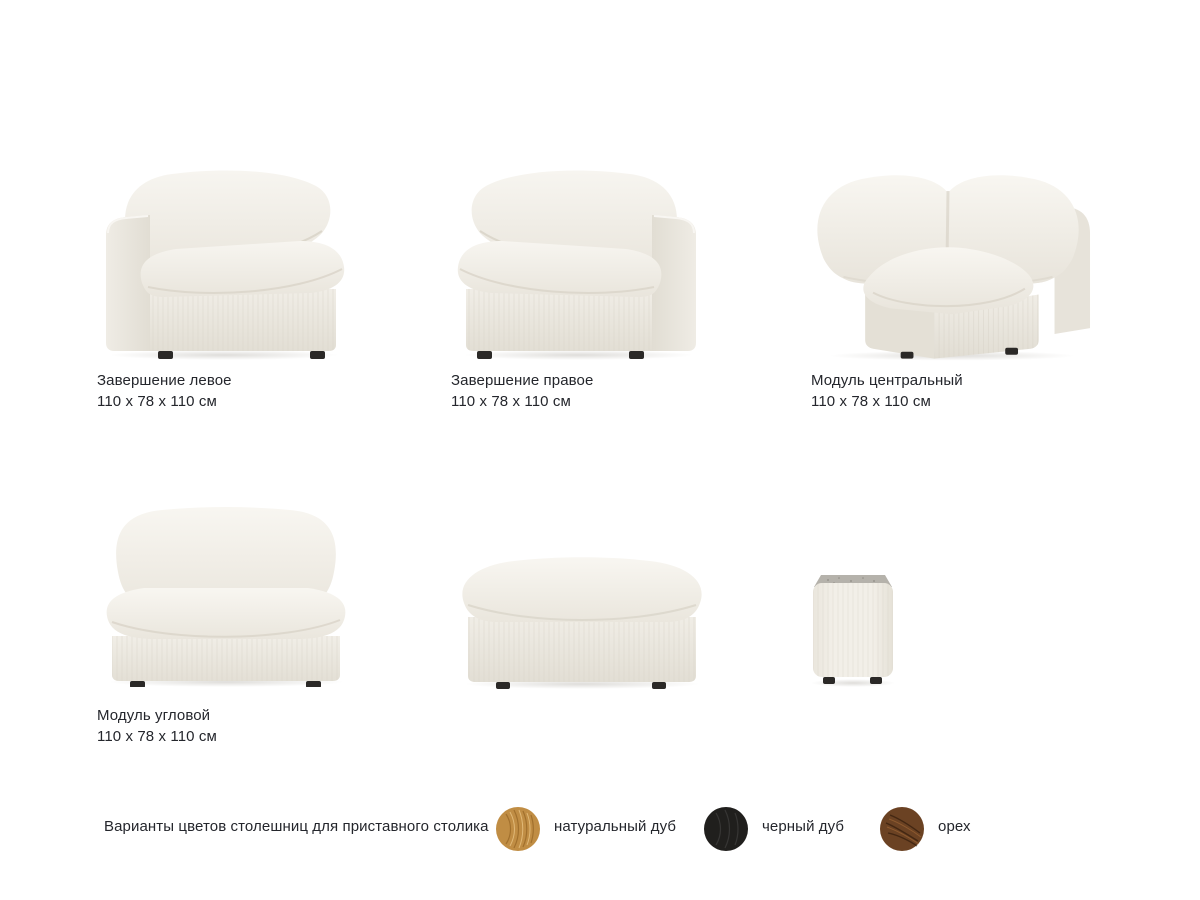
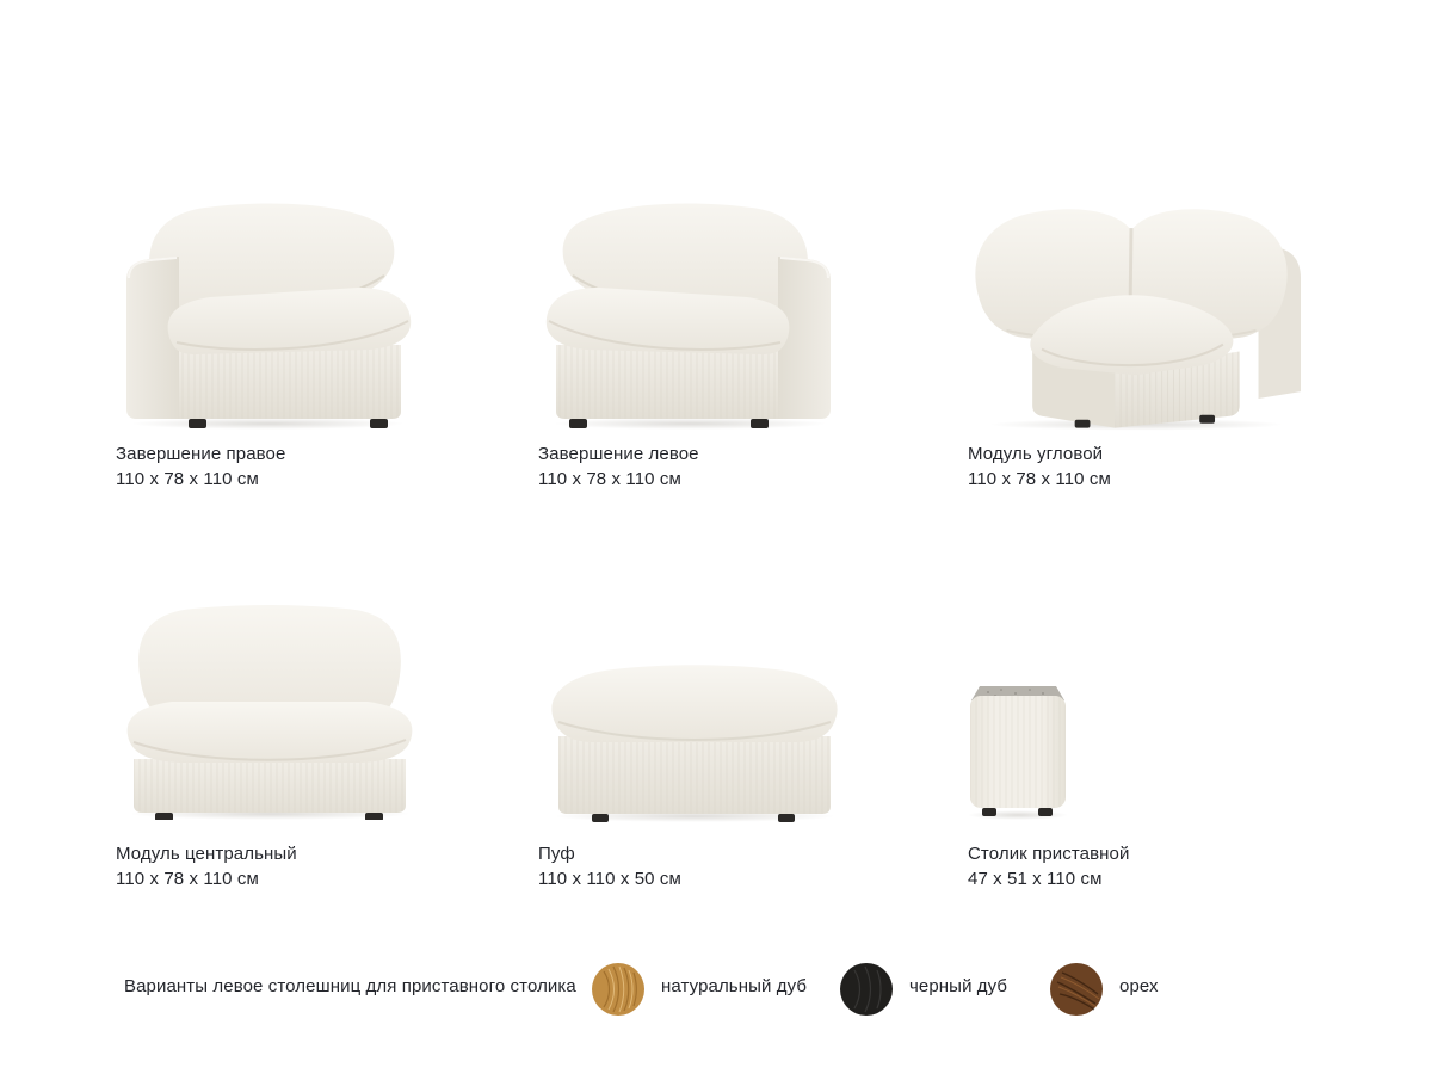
- Завершение левое
+ Завершение правое
  110 x 78 x 110 см
- Завершение правое
+ Завершение левое
  110 x 78 x 110 см
- Модуль центральный
+ Модуль угловой
  110 x 78 x 110 см
- Модуль угловой
+ Модуль центральный
  110 x 78 x 110 см
+ Пуф
+ 110 x 110 x 50 см
+ Столик приставной
+ 47 x 51 x 110 см
- Варианты цветов столешниц для приставного столика
+ Варианты левое столешниц для приставного столика
  натуральный дуб
  черный дуб
  орех
